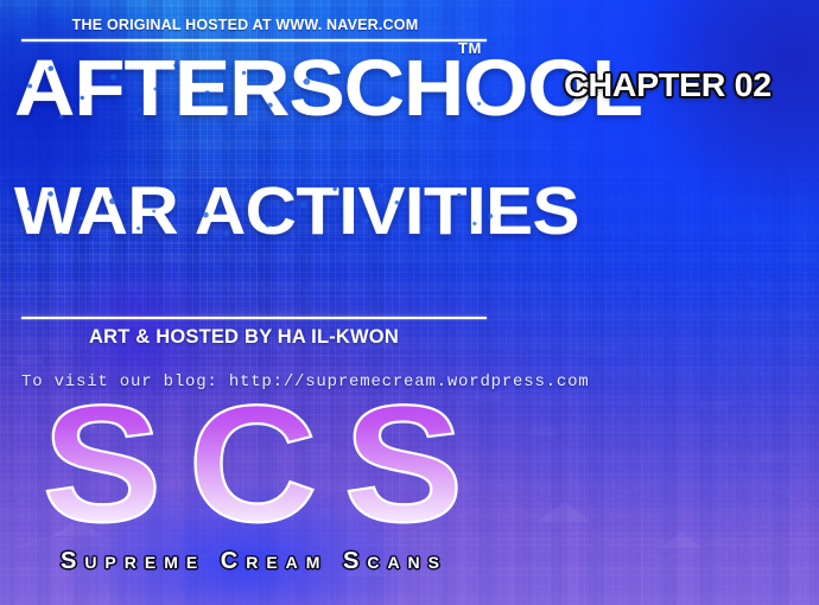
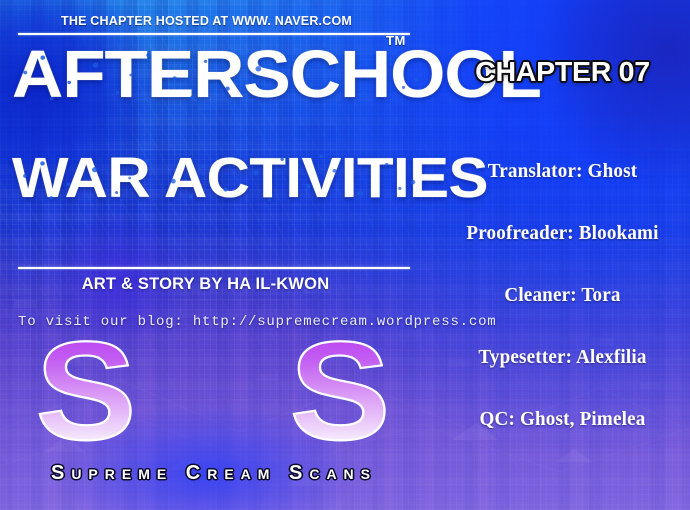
- THE ORIGINAL HOSTED AT WWW. NAVER.COM
+ THE CHAPTER HOSTED AT WWW. NAVER.COM
  TM
  AFTERSCHO
  WAR ACTIVITIE
- ART & HOSTED BY HA IL-KWON
+ ART & STORY BY HA IL-KWON
  To visit our blog: http://supremecream.wordpress.com
  S
- C
  S
  Supreme Cream Scans
- CHAPTER 02
+ CHAPTER 07
+ Translator: Ghost
+ Proofreader: Blookami
+ Cleaner: Tora
+ Typesetter: Alexfilia
+ QC: Ghost, Pimelea
